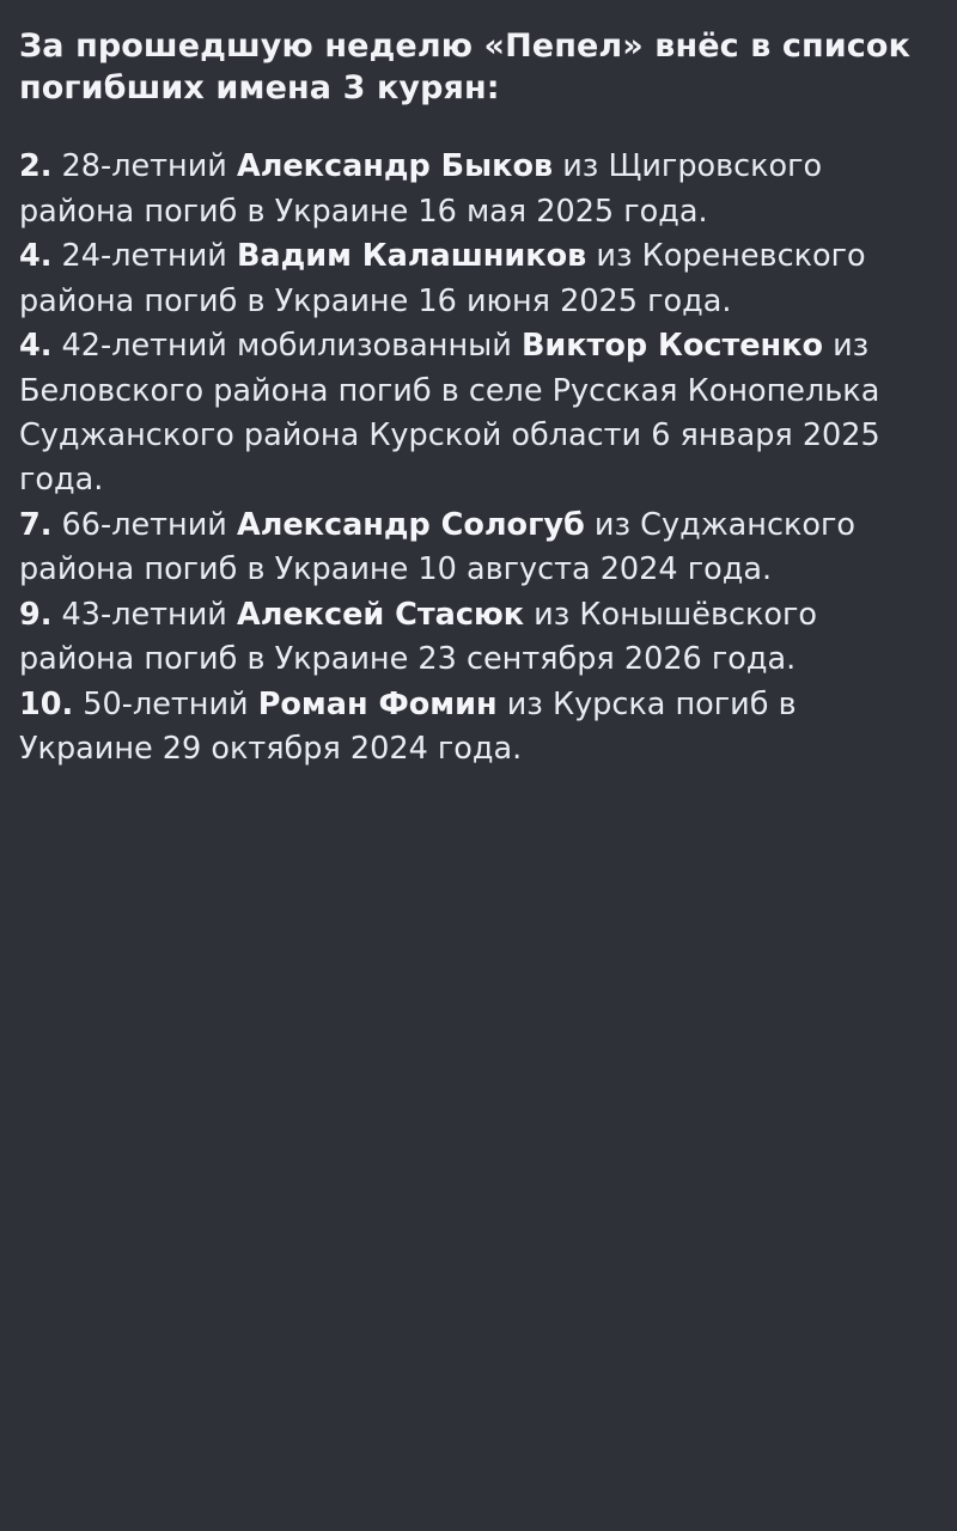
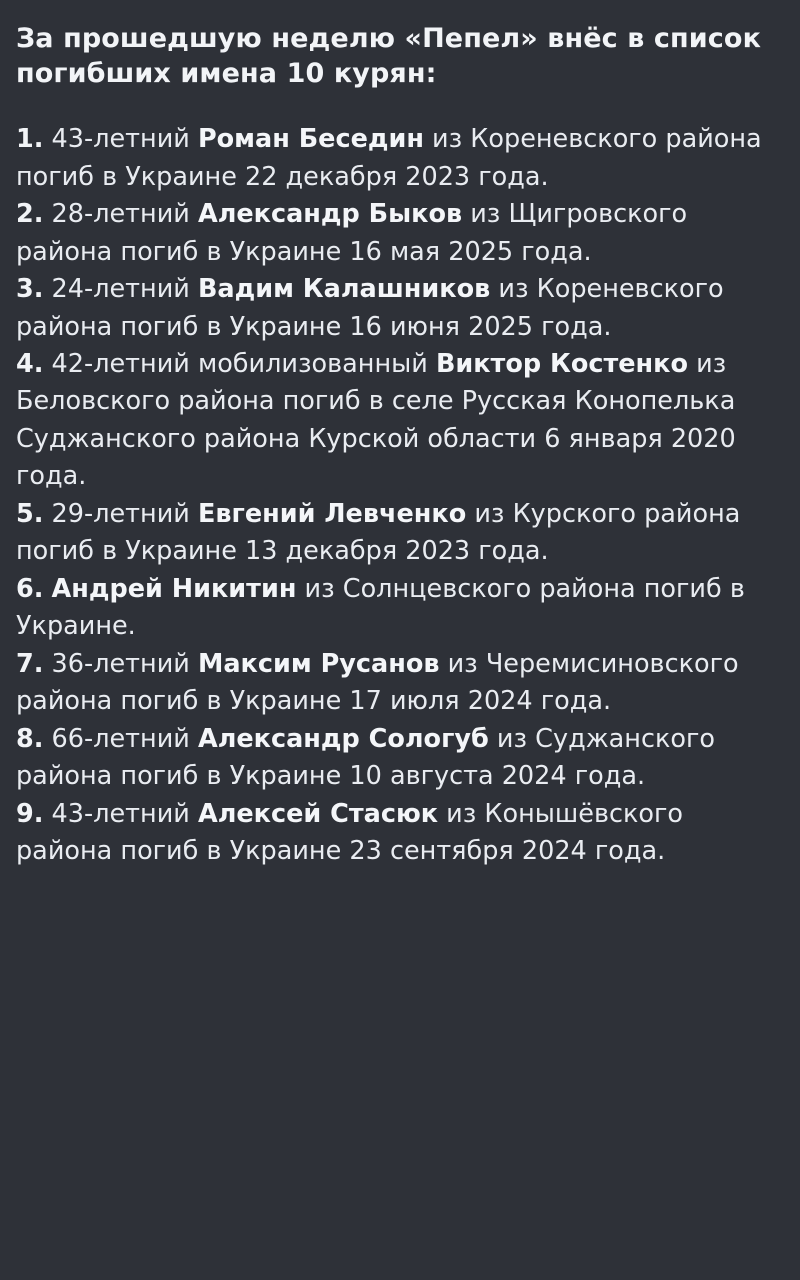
- За прошедшую неделю «Пепел» внёс в список погибших имена 3 курян:
+ За прошедшую неделю «Пепел» внёс в список погибших имена 10 курян:
+ 1. 43-летний Роман Беседин из Кореневского района погиб в Украине 22 декабря 2023 года.
  2. 28-летний Александр Быков из Щигровского района погиб в Украине 16 мая 2025 года.
- 4. 24-летний Вадим Калашников из Кореневского района погиб в Украине 16 июня 2025 года.
+ 3. 24-летний Вадим Калашников из Кореневского района погиб в Украине 16 июня 2025 года.
- 4. 42-летний мобилизованный Виктор Костенко из Беловского района погиб в селе Русская Конопелька Суджанского района Курской области 6 января 2025 года.
+ 4. 42-летний мобилизованный Виктор Костенко из Беловского района погиб в селе Русская Конопелька Суджанского района Курской области 6 января 2020 года.
+ 5. 29-летний Евгений Левченко из Курского района погиб в Украине 13 декабря 2023 года.
+ 6. Андрей Никитин из Солнцевского района погиб в Украине.
+ 7. 36-летний Максим Русанов из Черемисиновского района погиб в Украине 17 июля 2024 года.
- 7. 66-летний Александр Сологуб из Суджанского района погиб в Украине 10 августа 2024 года.
+ 8. 66-летний Александр Сологуб из Суджанского района погиб в Украине 10 августа 2024 года.
- 9. 43-летний Алексей Стасюк из Конышёвского района погиб в Украине 23 сентября 2026 года.
+ 9. 43-летний Алексей Стасюк из Конышёвского района погиб в Украине 23 сентября 2024 года.
- 10. 50-летний Роман Фомин из Курска погиб в Украине 29 октября 2024 года.
